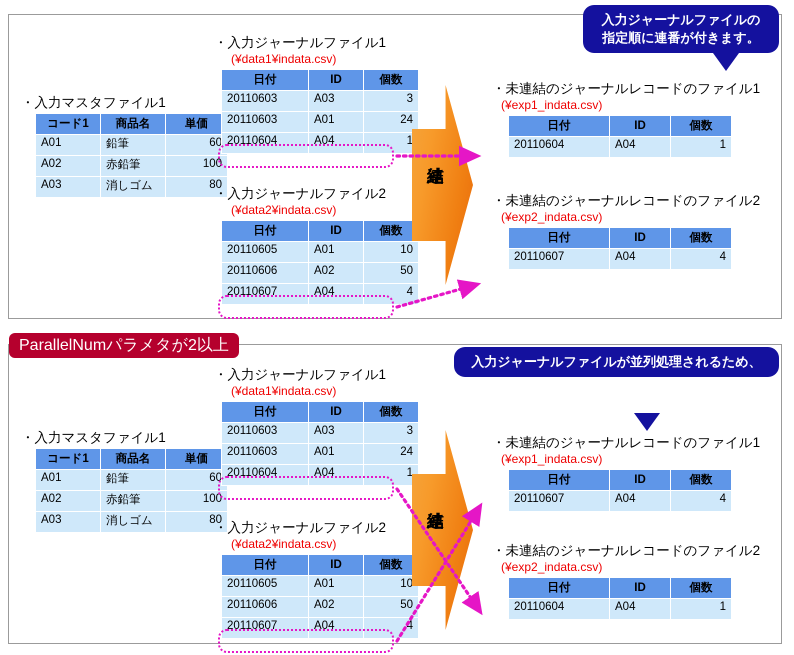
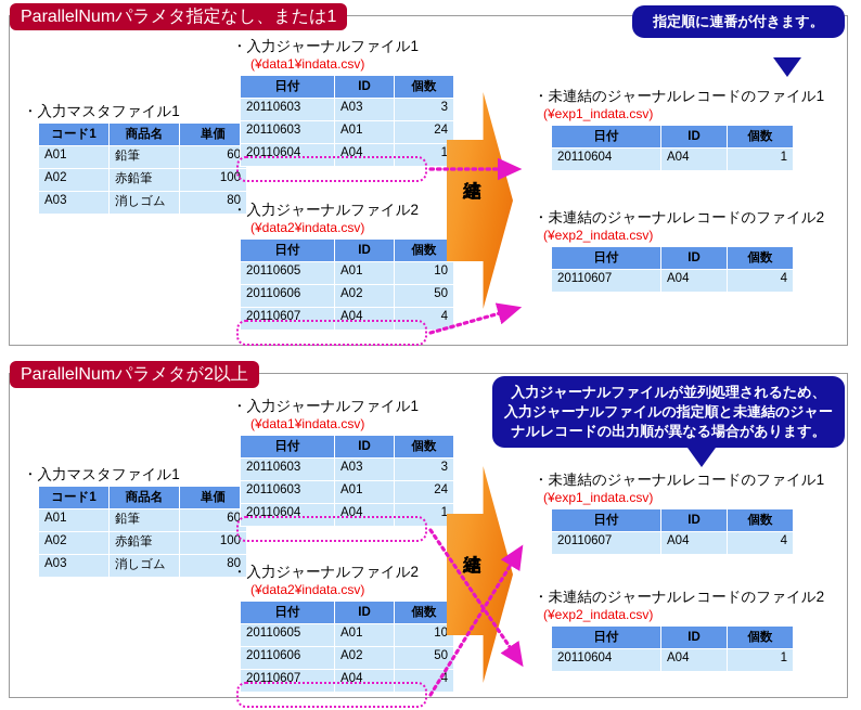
+ ParallelNumパラメタ指定なし、または1
  ・入力マスタファイル1
  コード1	商品名	単価
  A01	鉛筆	60
  A02	赤鉛筆	100
  A03	消しゴム	80
  ・入力ジャーナルファイル1
  (¥data1¥indata.csv)
  日付	ID	個数
  20110603	A03	3
  20110603	A01	24
  20110604	A04	1
  ・入力ジャーナルファイル2
  (¥data2¥indata.csv)
  日付	ID	個数
  20110605	A01	10
  20110606	A02	50
  20110607	A04	4
- 入力ジャーナルファイルの
  指定順に連番が付きます。
  ・未連結のジャーナルレコードのファイル1
  (¥exp1_indata.csv)
  日付	ID	個数
  20110604	A04	1
  ・未連結のジャーナルレコードのファイル2
  (¥exp2_indata.csv)
  日付	ID	個数
  20110607	A04	4
  ParallelNumパラメタが2以上
  ・入力マスタファイル1
  コード1	商品名	単価
  A01	鉛筆	60
  A02	赤鉛筆	100
  A03	消しゴム	80
  ・入力ジャーナルファイル1
  (¥data1¥indata.csv)
  日付	ID	個数
  20110603	A03	3
  20110603	A01	24
  20110604	A04	1
  ・入力ジャーナルファイル2
  (¥data2¥indata.csv)
  日付	ID	個数
  20110605	A01	10
  20110606	A02	50
  20110607	A04	4
  入力ジャーナルファイルが並列処理されるため、
+ 入力ジャーナルファイルの指定順と未連結のジャー
+ ナルレコードの出力順が異なる場合があります。
  ・未連結のジャーナルレコードのファイル1
  (¥exp1_indata.csv)
  日付	ID	個数
  20110607	A04	4
  ・未連結のジャーナルレコードのファイル2
  (¥exp2_indata.csv)
  日付	ID	個数
  20110604	A04	1
